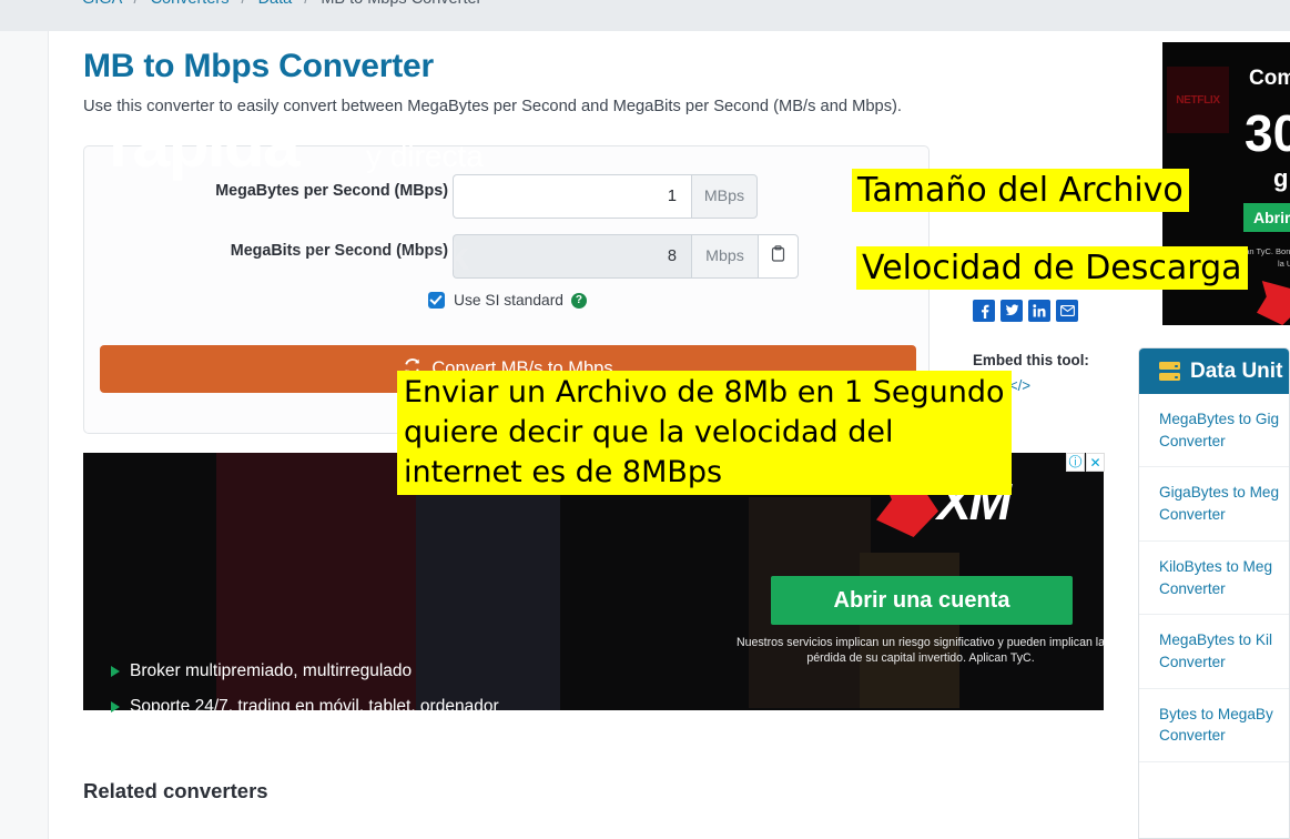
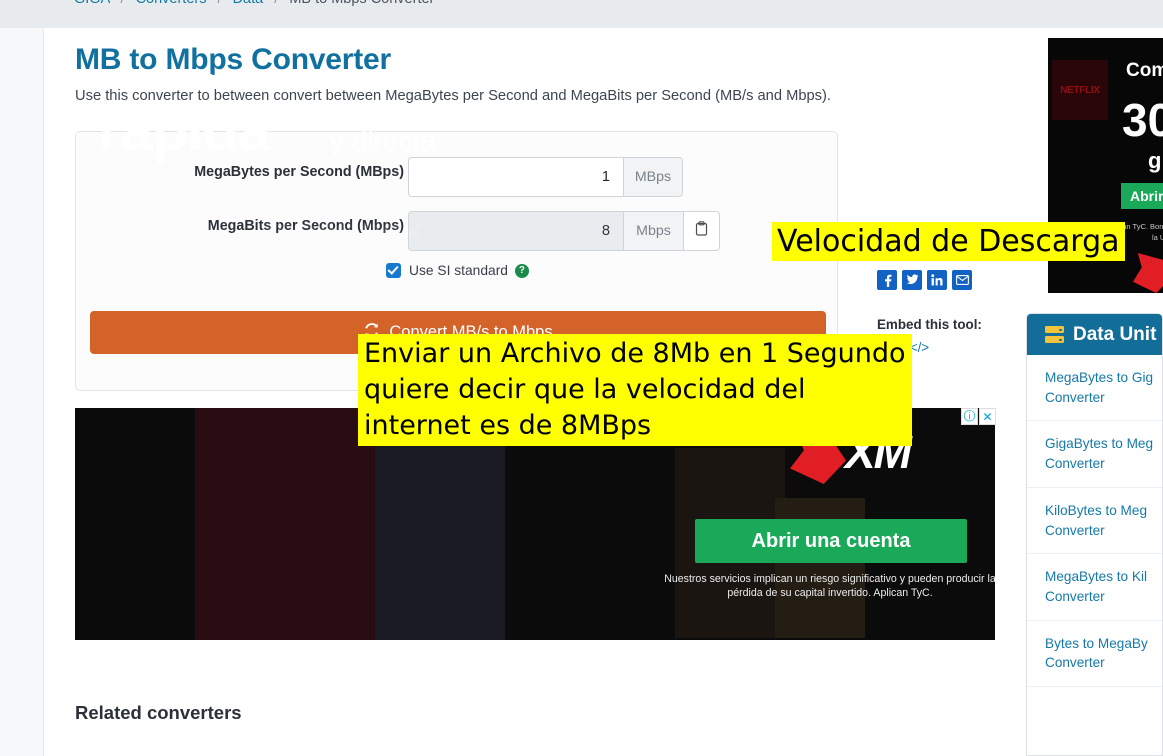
  MB to Mbps Converter
- Use this converter to easily convert between MegaBytes per Second and MegaBits per Second (MB/s and Mbps).
+ Use this converter to between convert between MegaBytes per Second and MegaBits per Second (MB/s and Mbps).
  MegaBytes per Second (MBps)
  1
  MBps
  MegaBits per Second (Mbps)
  8
  Mbps
  Use SI standard
  ?
  Convert MB/s to Mbps
  Embed this tool:
  facebook
  Lufthansa
  Invierta con ejecucion
  rápida
  y directa
- Broker multipremiado, multirregulado
- Soporte 24/7, trading en móvil, tablet, ordenador
  XM
  Abrir una cuenta
- Nuestros servicios implican un riesgo significativo y pueden implican la pérdida de su capital invertido. Aplican TyC.
+ Nuestros servicios implican un riesgo significativo y pueden producir la pérdida de su capital invertido. Aplican TyC.
  ⓘ
  ✕
  Related converters
  NETFLIX
  30
  Abrir
  Data Unit
  MegaBytes to Gig
  Converter
  GigaBytes to Meg
  Converter
  KiloBytes to Meg
  Converter
  MegaBytes to Kil
  Converter
  Bytes to MegaBy
  Converter
- Tamaño del Archivo
  Velocidad de Descarga
  Enviar un Archivo de 8Mb en 1 Segundo quiere decir que la velocidad del internet es de 8MBps
